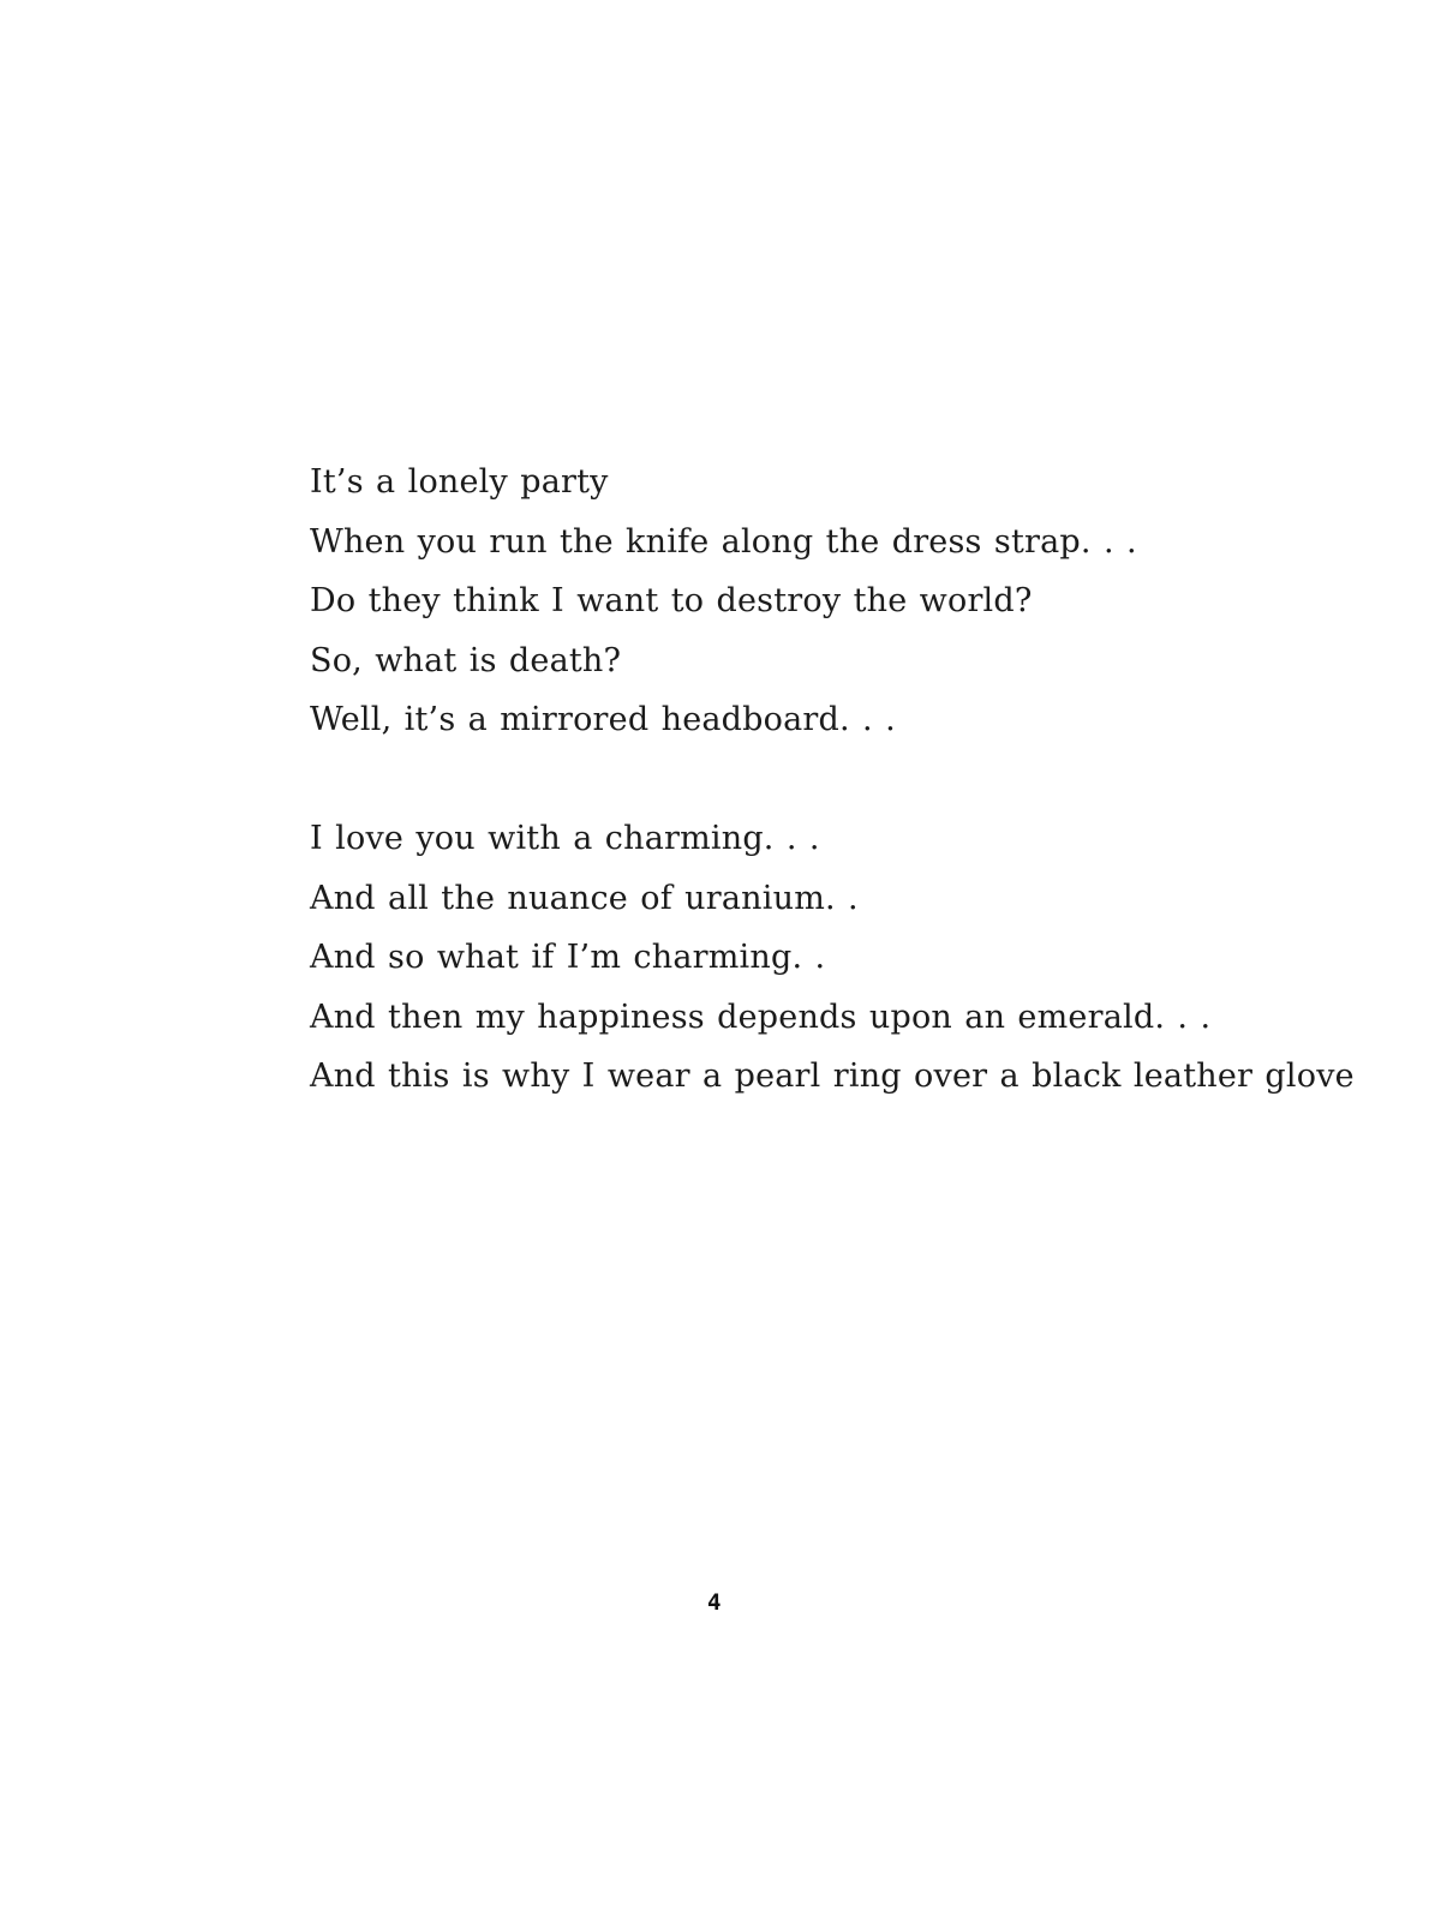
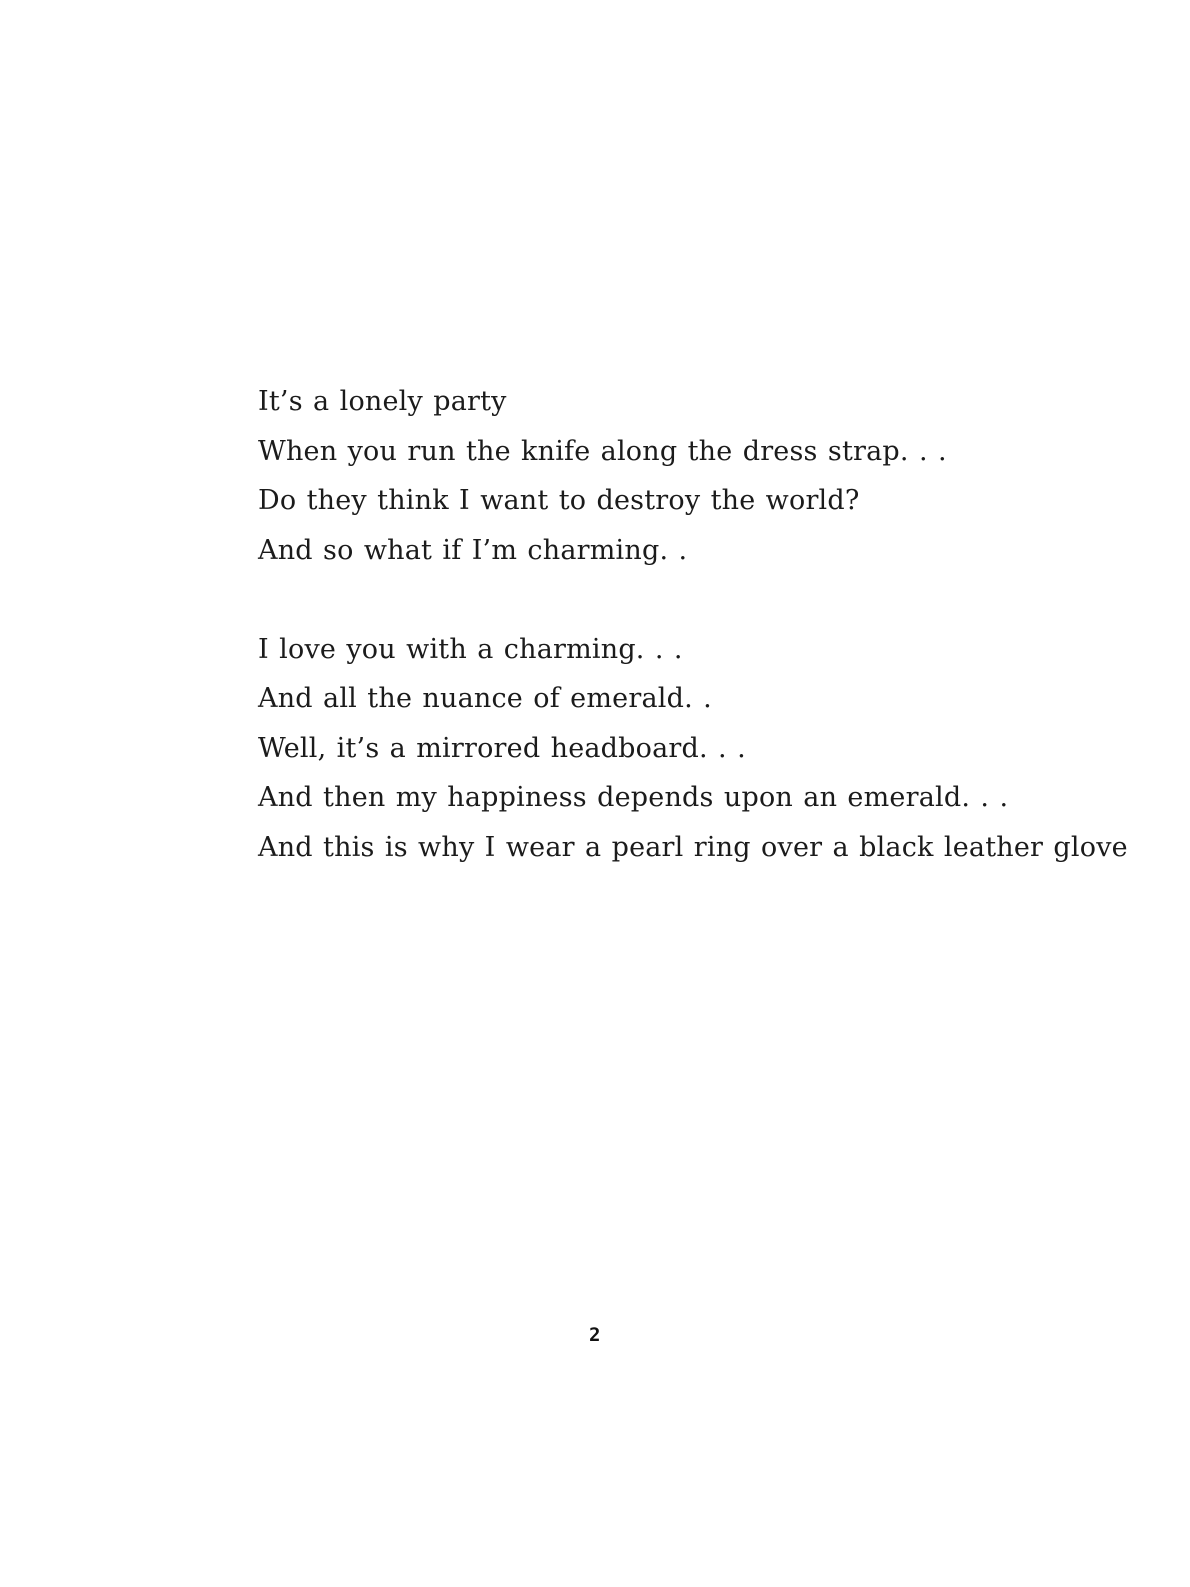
  It’s a lonely party
  When you run the knife along the dress strap. . .
  Do they think I want to destroy the world?
- So, what is death?
- Well, it’s a mirrored headboard. . .
+ And so what if I’m charming. .
  I love you with a charming. . .
- And all the nuance of uranium. .
+ And all the nuance of emerald. .
- And so what if I’m charming. .
+ Well, it’s a mirrored headboard. . .
  And then my happiness depends upon an emerald. . .
  And this is why I wear a pearl ring over a black leather glove
- 4
+ 2
